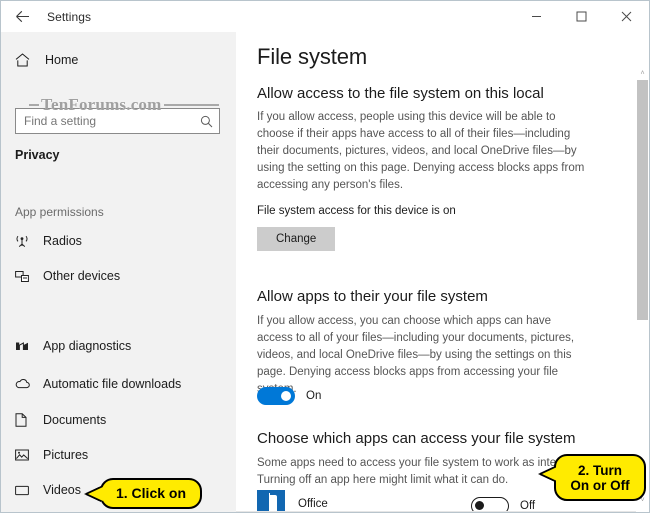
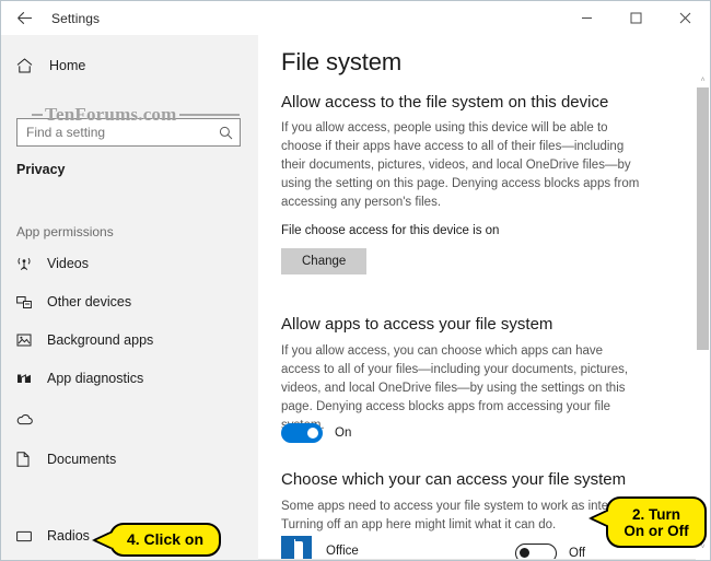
  Settings
  Home
  Find a setting
  TenForums.com
  Privacy
  App permissions
- Radios
+ Videos
  Other devices
+ Background apps
  App diagnostics
- Automatic file downloads
  Documents
- Pictures
- Videos
+ Radios
  File system
- Allow access to the file system on this local
+ Allow access to the file system on this device
  If you allow access, people using this device will be able to choose if their apps have access to all of their files—including their documents, pictures, videos, and local OneDrive files—by using the setting on this page. Denying access blocks apps from accessing any person's files.
- File system access for this device is on
+ File choose access for this device is on
  Change
- Allow apps to their your file system
+ Allow apps to access your file system
  If you allow access, you can choose which apps can have access to all of your files—including your documents, pictures, videos, and local OneDrive files—by using the settings on this page. Denying access blocks apps from accessing your file .
  On
- Choose which apps can access your file system
+ Choose which your can access your file system
  Some apps need to access your file system to work as inte Turning off an app here might limit what it can do.
  Office
  Off
- 1. Click on
+ 4. Click on
  2. Turn
  On or Off
